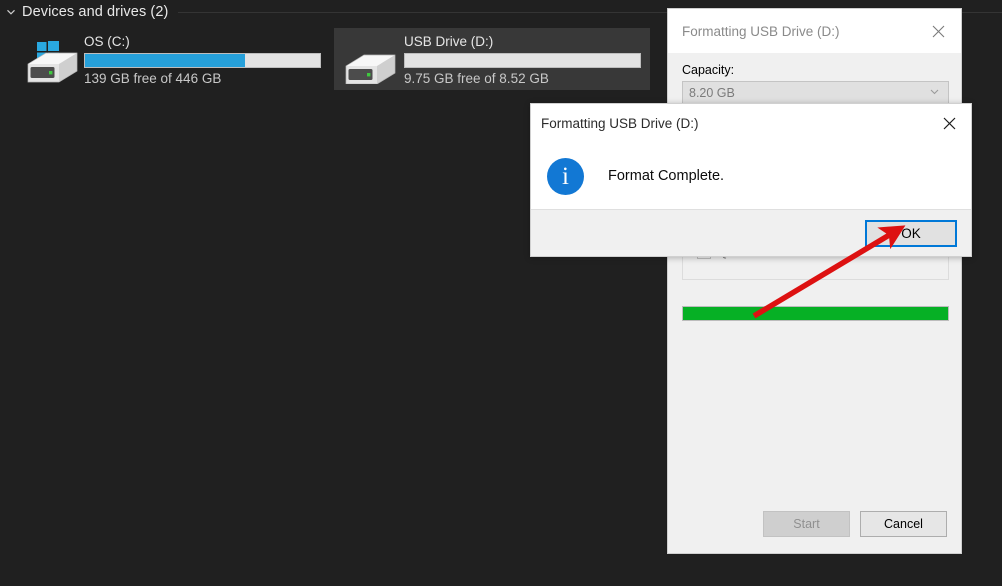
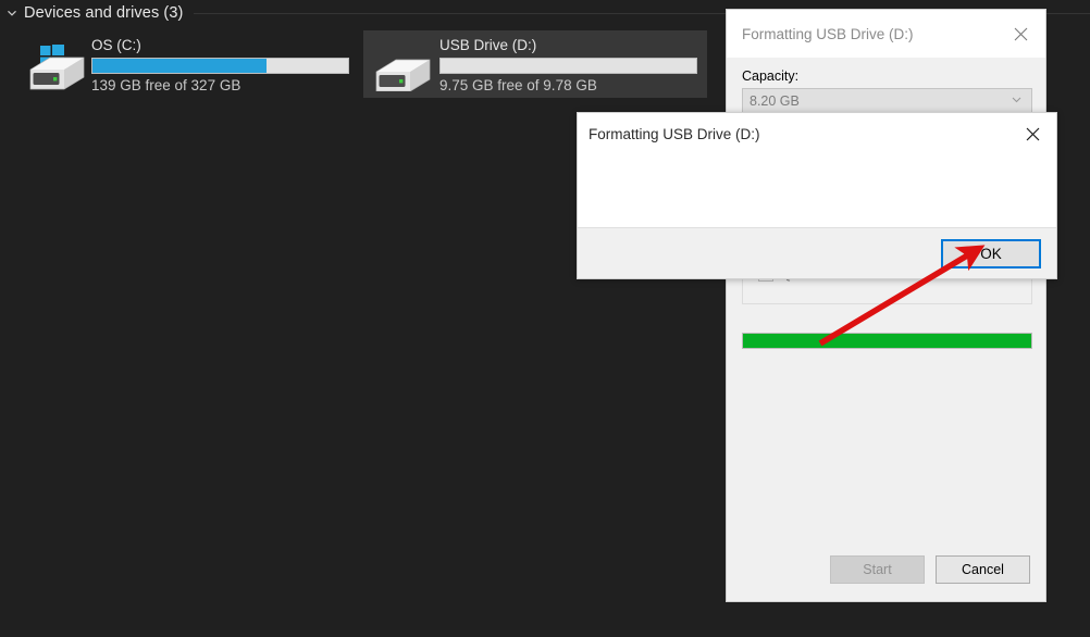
- Devices and drives (2)
+ Devices and drives (3)
  OS (C:)
- 139 GB free of 446 GB
+ 139 GB free of 327 GB
  USB Drive (D:)
- 9.75 GB free of 8.52 GB
+ 9.75 GB free of 9.78 GB
  Formatting USB Drive (D:)
  Capacity:
  8.20 GB
  Start
  Cancel
  Formatting USB Drive (D:)
- i
- Format Complete.
  OK
